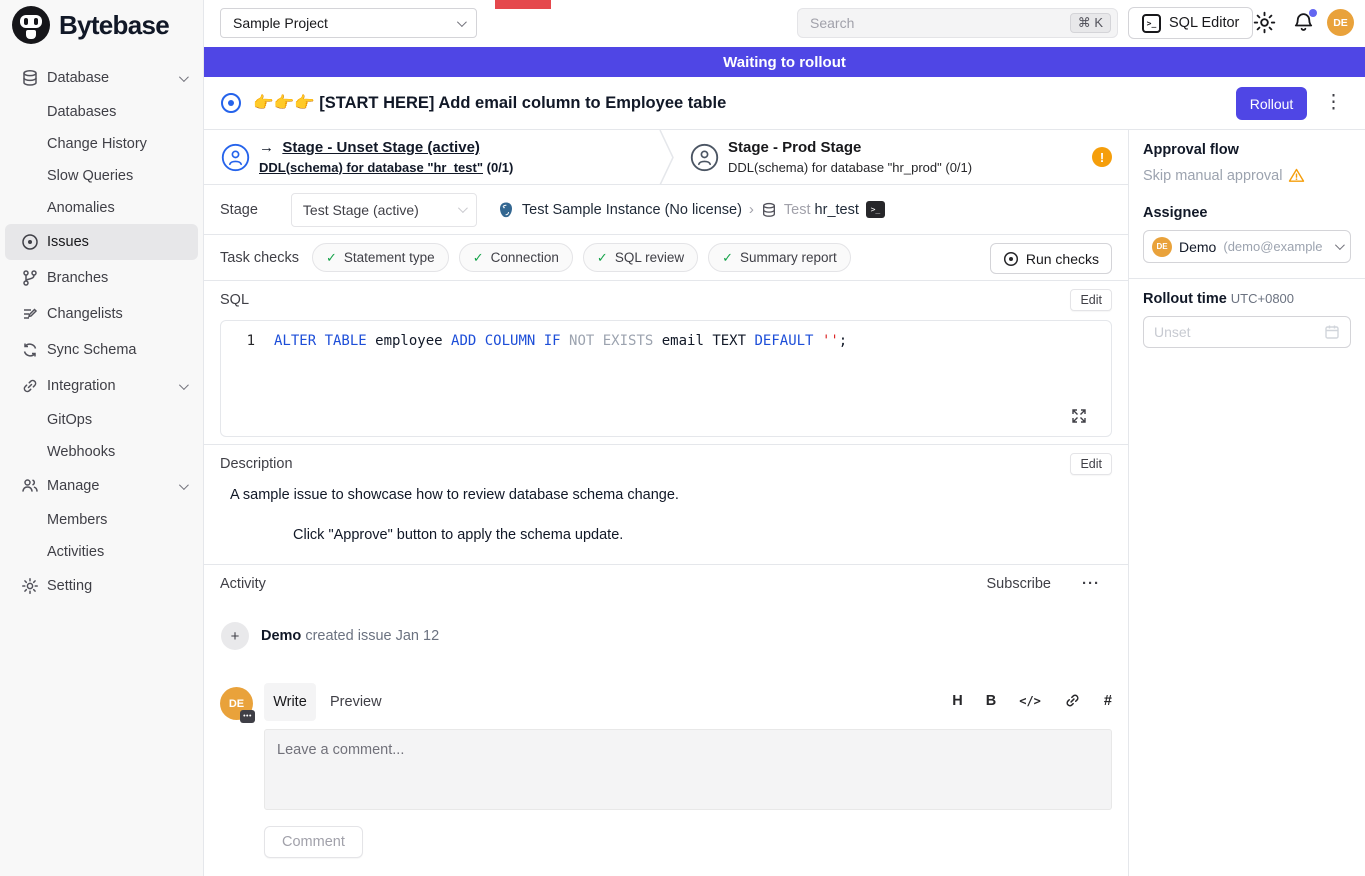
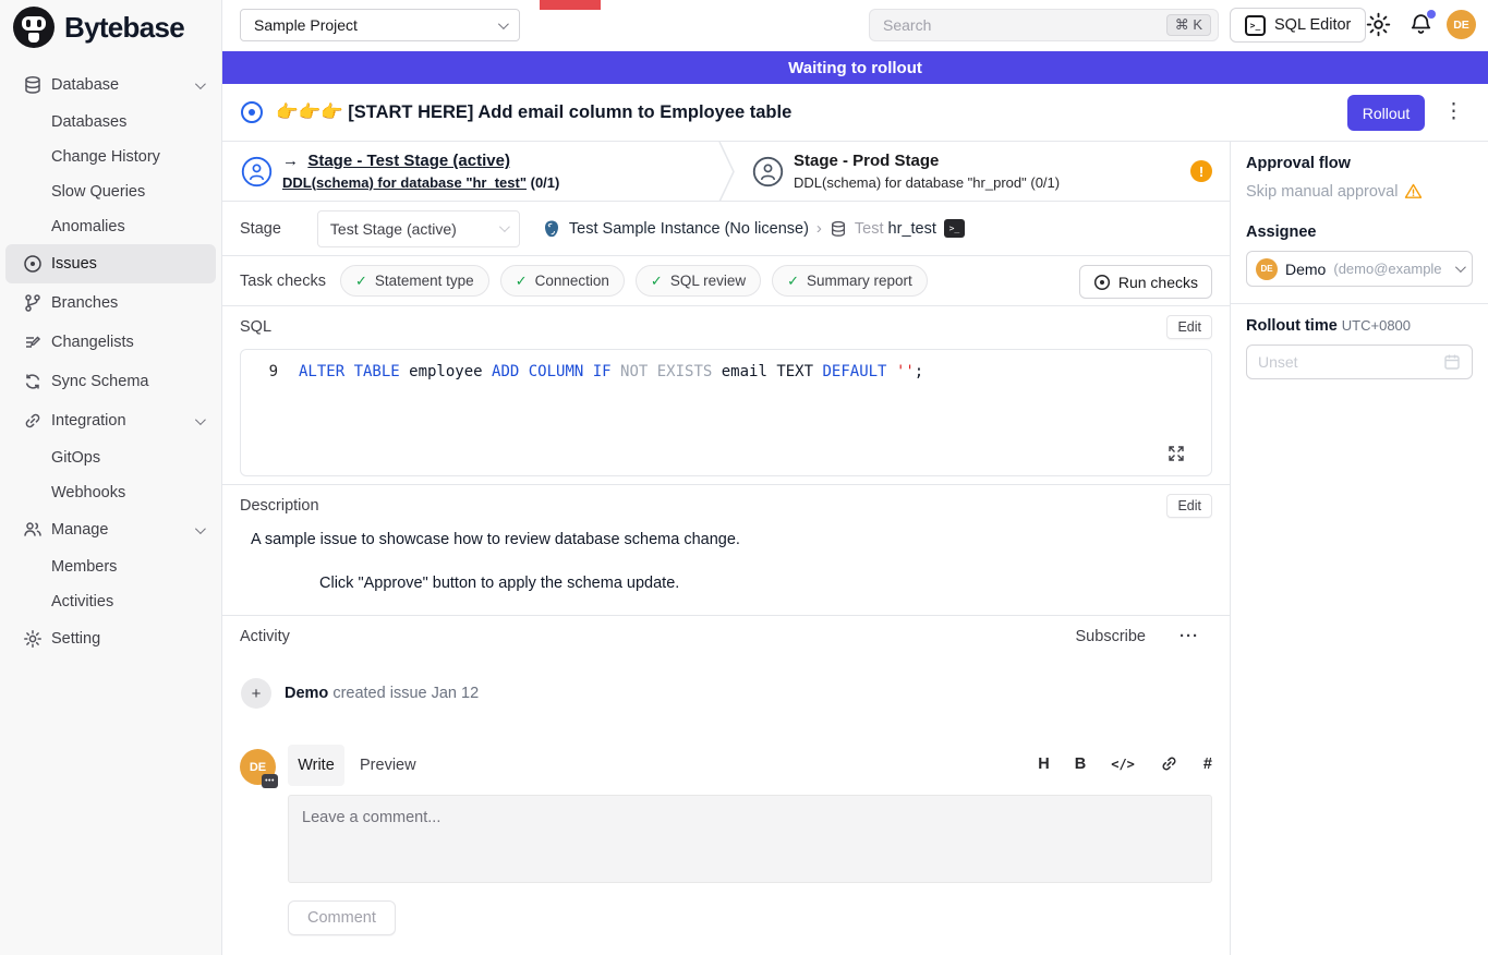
  Bytebase
  Database
  Databases
  Change History
  Slow Queries
  Anomalies
  Issues
  Branches
  Changelists
  Sync Schema
  Integration
  GitOps
  Webhooks
  Manage
  Members
  Activities
  Setting
  Sample Project
  Search
  ⌘ K
  >_
  SQL Editor
  DE
  Waiting to rollout
  👉👉👉 [START HERE] Add email column to Employee table
  Rollout
  ⋮
- → Stage - Unset Stage (active)
+ → Stage - Test Stage (active)
  DDL(schema) for database "hr_test" (0/1)
  Stage - Prod Stage
  DDL(schema) for database "hr_prod" (0/1)
  !
  Stage
  Test Stage (active)
  Test Sample Instance (No license)
  ›
  Test hr_test
  >_
  Task checks
  ✓
  Statement type
  ✓
  Connection
  ✓
  SQL review
  ✓
  Summary report
  Run checks
  SQL
  Edit
- 1
+ 9
  ALTER TABLE employee ADD COLUMN IF NOT EXISTS email TEXT DEFAULT '';
  Description
  Edit
  A sample issue to showcase how to review database schema change.
  Click "Approve" button to apply the schema update.
  Activity
  Subscribe
  ···
  +
  Demo created issue Jan 12
  DE
  Write
  Preview
  H
  B
  </>
  #
  Leave a comment...
  Comment
  Approval flow
  Skip manual approval
  Assignee
  DE
  Demo
  (demo@example
  Rollout time UTC+0800
  Unset
